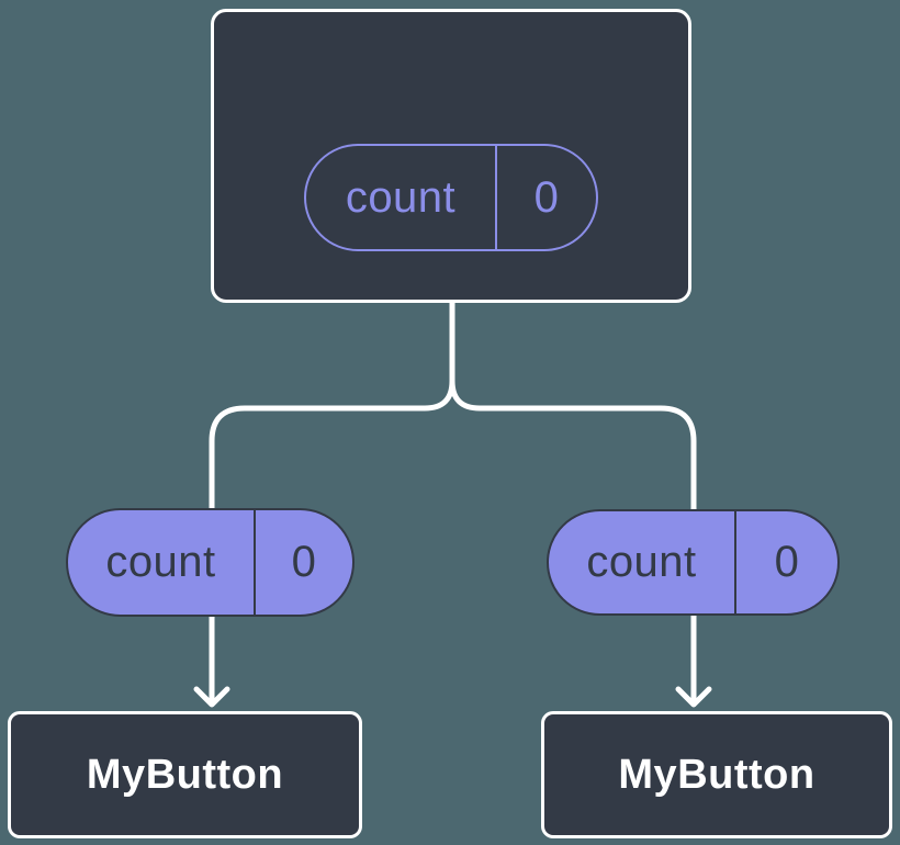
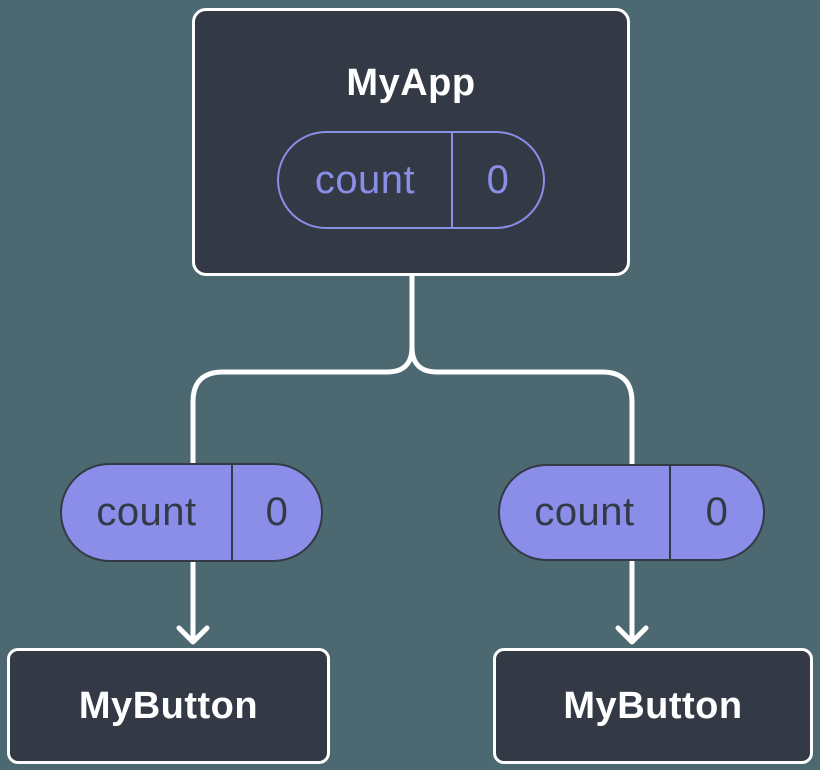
+ MyApp
  count
  0
  count
  0
  count
  0
  MyButton
  MyButton
